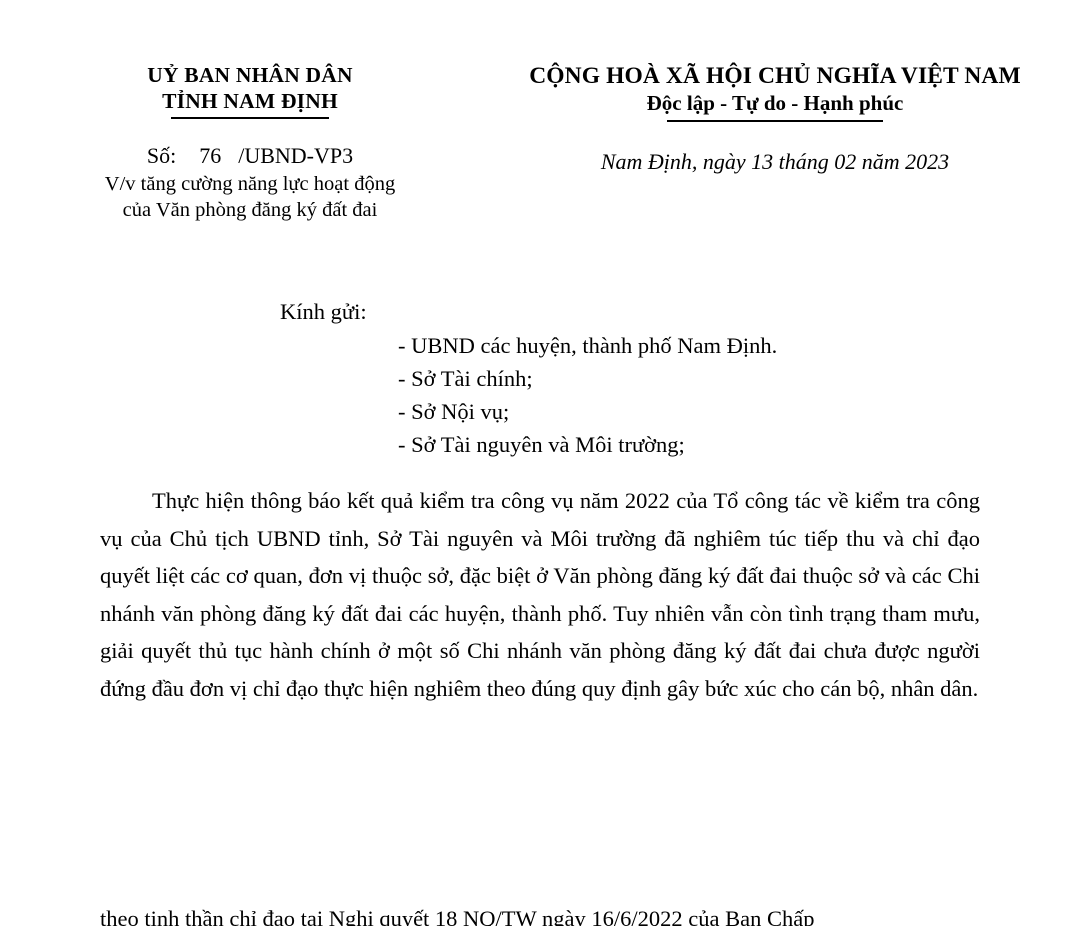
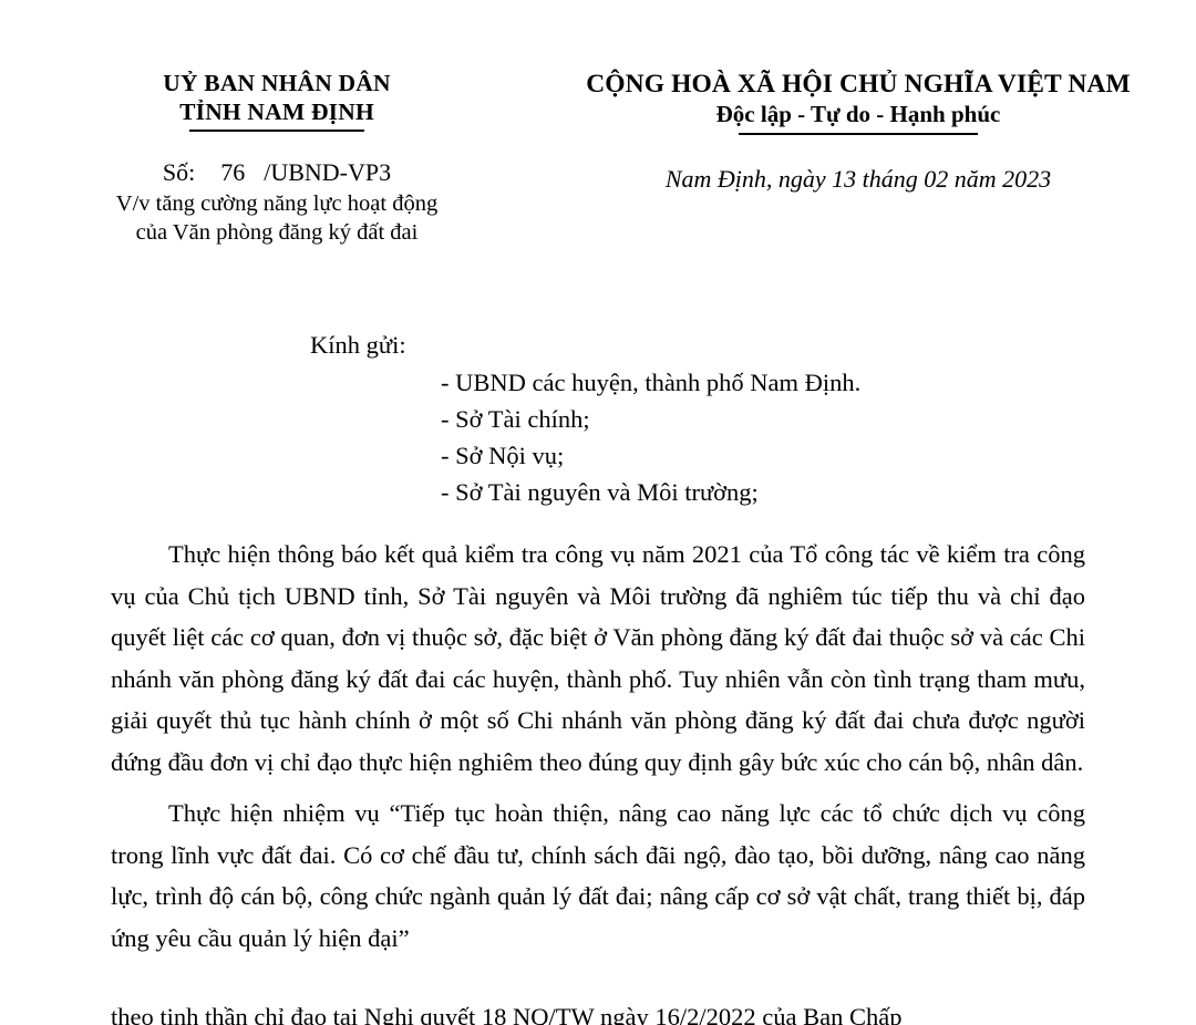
  UỶ BAN NHÂN DÂN
  TỈNH NAM ĐỊNH
  Số: 76 /UBND-VP3
  V/v tăng cường năng lực hoạt động
  của Văn phòng đăng ký đất đai
  CỘNG HOÀ XÃ HỘI CHỦ NGHĨA VIỆT NAM
  Độc lập - Tự do - Hạnh phúc
  Nam Định, ngày 13 tháng 02 năm 2023
  Kính gửi:
  - UBND các huyện, thành phố Nam Định.
  - Sở Tài chính;
  - Sở Nội vụ;
  - Sở Tài nguyên và Môi trường;
- Thực hiện thông báo kết quả kiểm tra công vụ năm 2022 của Tổ công tác về kiểm tra công vụ của Chủ tịch UBND tỉnh, Sở Tài nguyên và Môi trường đã nghiêm túc tiếp thu và chỉ đạo quyết liệt các cơ quan, đơn vị thuộc sở, đặc biệt ở Văn phòng đăng ký đất đai thuộc sở và các Chi nhánh văn phòng đăng ký đất đai các huyện, thành phố. Tuy nhiên vẫn còn tình trạng tham mưu, giải quyết thủ tục hành chính ở một số Chi nhánh văn phòng đăng ký đất đai chưa được người đứng đầu đơn vị chỉ đạo thực hiện nghiêm theo đúng quy định gây bức xúc cho cán bộ, nhân dân.
+ Thực hiện thông báo kết quả kiểm tra công vụ năm 2021 của Tổ công tác về kiểm tra công vụ của Chủ tịch UBND tỉnh, Sở Tài nguyên và Môi trường đã nghiêm túc tiếp thu và chỉ đạo quyết liệt các cơ quan, đơn vị thuộc sở, đặc biệt ở Văn phòng đăng ký đất đai thuộc sở và các Chi nhánh văn phòng đăng ký đất đai các huyện, thành phố. Tuy nhiên vẫn còn tình trạng tham mưu, giải quyết thủ tục hành chính ở một số Chi nhánh văn phòng đăng ký đất đai chưa được người đứng đầu đơn vị chỉ đạo thực hiện nghiêm theo đúng quy định gây bức xúc cho cán bộ, nhân dân.
+ Thực hiện nhiệm vụ “Tiếp tục hoàn thiện, nâng cao năng lực các tổ chức dịch vụ công trong lĩnh vực đất đai. Có cơ chế đầu tư, chính sách đãi ngộ, đào tạo, bồi dưỡng, nâng cao năng lực, trình độ cán bộ, công chức ngành quản lý đất đai; nâng cấp cơ sở vật chất, trang thiết bị, đáp ứng yêu cầu quản lý hiện đại”
- theo tinh thần chỉ đạo tại Nghị quyết 18 NQ/TW ngày 16/6/2022 của Ban Chấp
+ theo tinh thần chỉ đạo tại Nghị quyết 18 NQ/TW ngày 16/2/2022 của Ban Chấp
